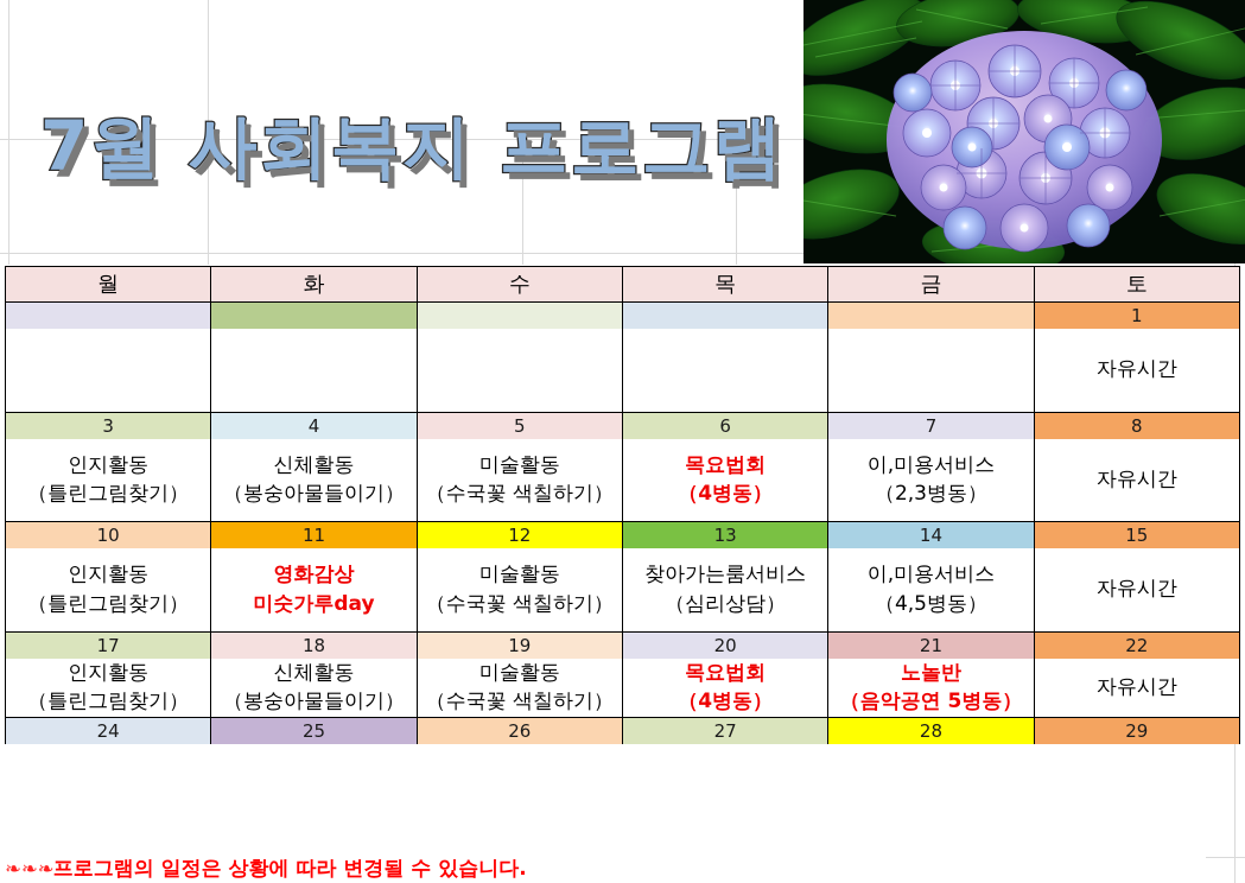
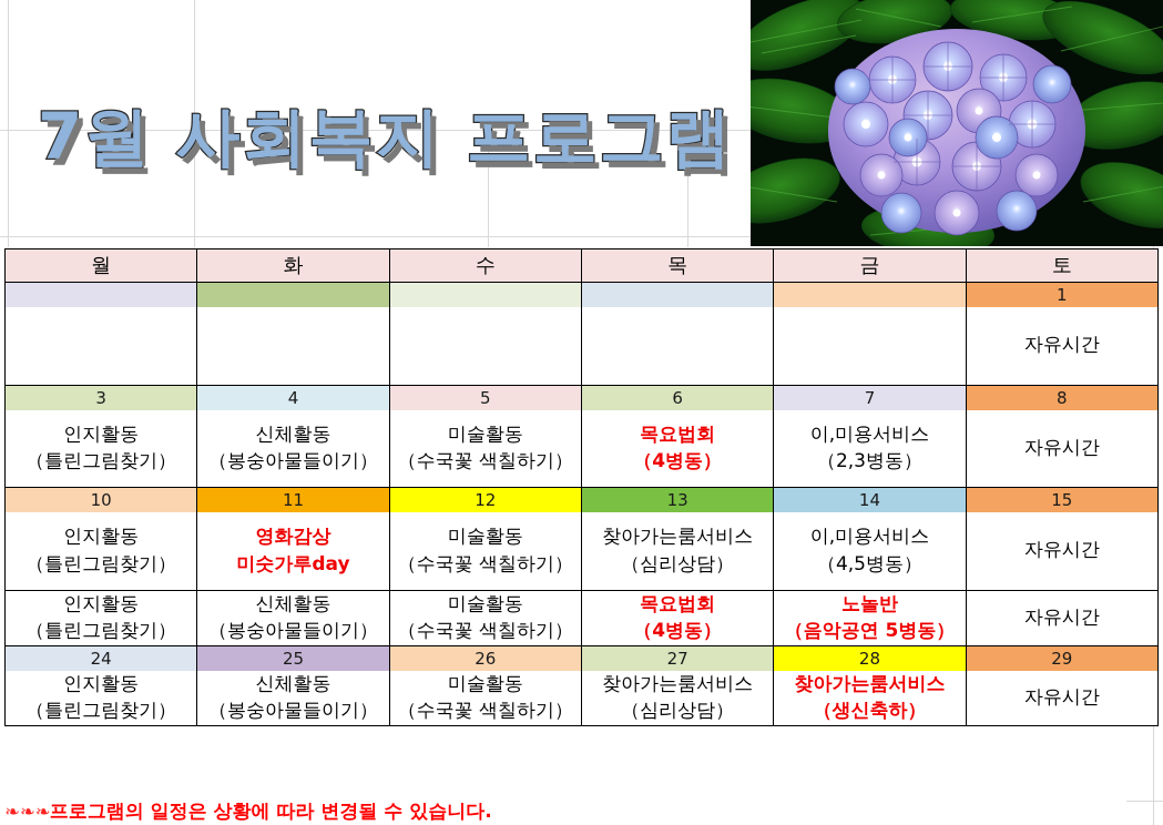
  7월 사회복지 프로그램
  월	화	수	목	금	토
  					1
  					자유시간
  3	4	5	6	7	8
  인지활동（틀린그림찾기）	신체활동（봉숭아물들이기）	미술활동（수국꽃 색칠하기）	목요법회（4병동）	이,미용서비스（2,3병동）	자유시간
  10	11	12	13	14	15
  인지활동（틀린그림찾기）	영화감상미숫가루day	미술활동（수국꽃 색칠하기）	찾아가는룸서비스（심리상담）	이,미용서비스（4,5병동）	자유시간
- 17	18	19	20	21	22
  인지활동（틀린그림찾기）	신체활동（봉숭아물들이기）	미술활동（수국꽃 색칠하기）	목요법회（4병동）	노놀반（음악공연 5병동）	자유시간
  24	25	26	27	28	29
+ 인지활동（틀린그림찾기）	신체활동（봉숭아물들이기）	미술활동（수국꽃 색칠하기）	찾아가는룸서비스（심리상담）	찾아가는룸서비스（생신축하）	자유시간
  ❧❧❧
  프로그램의 일정은 상황에 따라 변경될 수 있습니다.
